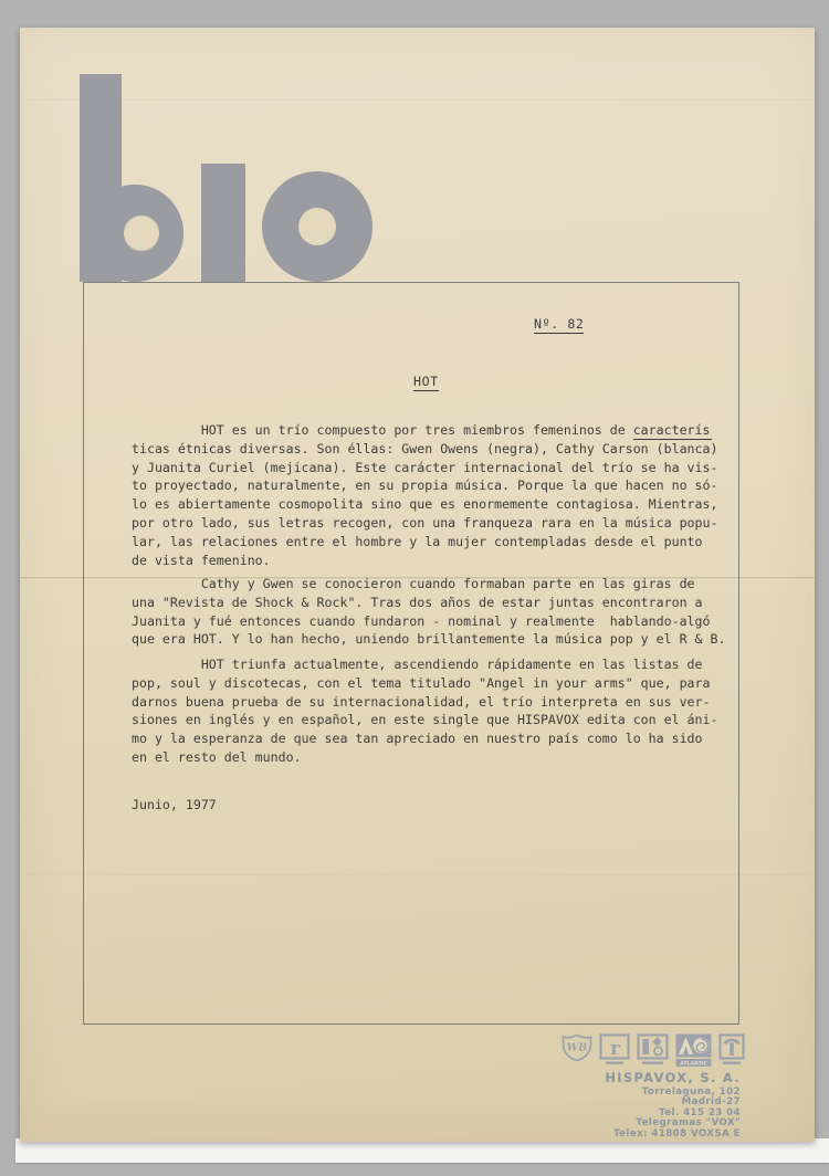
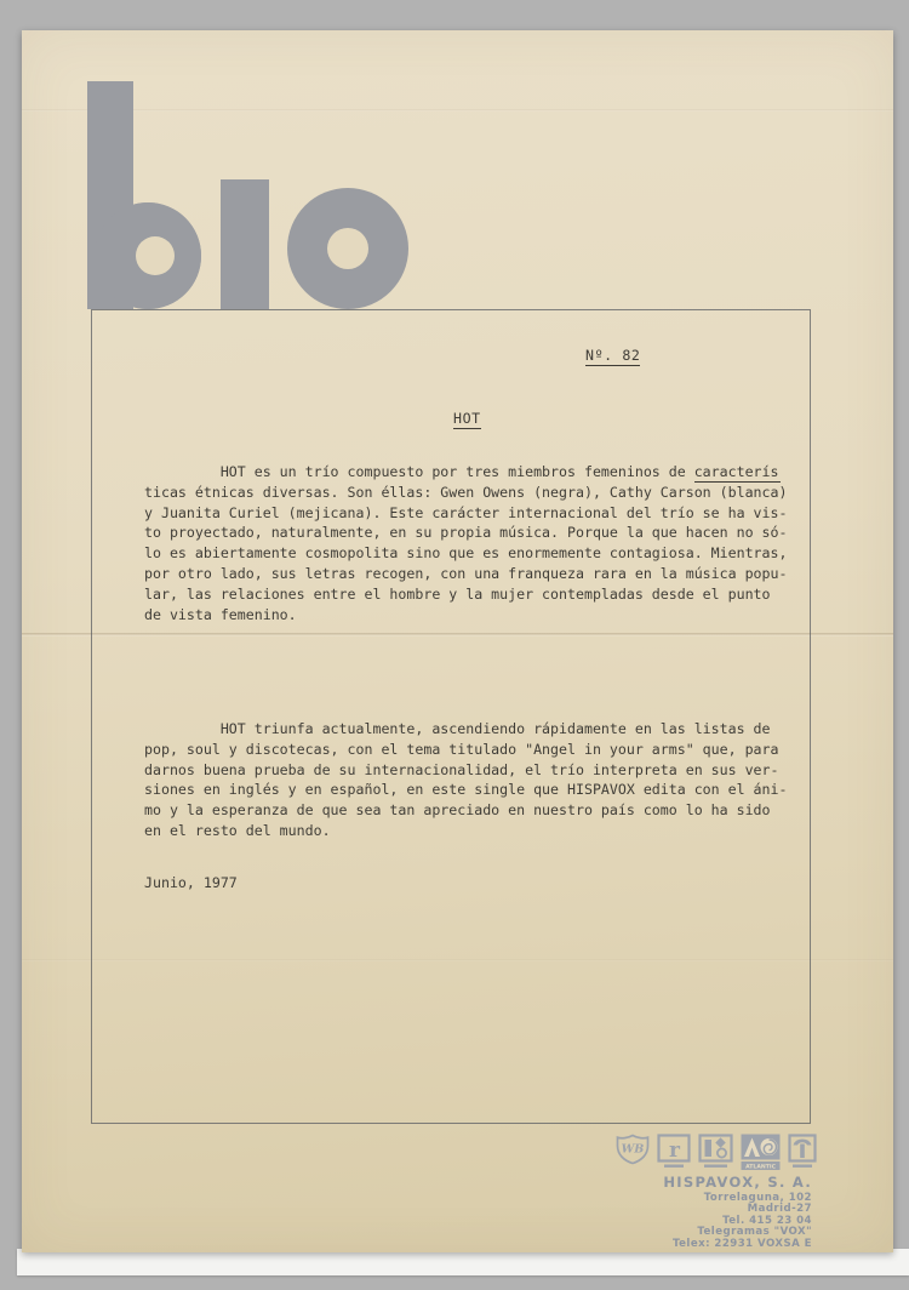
  Nº. 82
  HOT
  HOT es un trío compuesto por tres miembros femeninos de caracterís
  ticas étnicas diversas. Son éllas: Gwen Owens (negra), Cathy Carson (blanca)
  y Juanita Curiel (mejicana). Este carácter internacional del trío se ha vis-
  to proyectado, naturalmente, en su propia música. Porque la que hacen no só-
  lo es abiertamente cosmopolita sino que es enormemente contagiosa. Mientras,
  por otro lado, sus letras recogen, con una franqueza rara en la música popu-
  lar, las relaciones entre el hombre y la mujer contempladas desde el punto
  de vista femenino.
- Cathy y Gwen se conocieron cuando formaban parte en las giras de
- una "Revista de Shock & Rock". Tras dos años de estar juntas encontraron a
- Juanita y fué entonces cuando fundaron - nominal y realmente hablando-algó
- que era HOT. Y lo han hecho, uniendo brillantemente la música pop y el R & B.
  HOT triunfa actualmente, ascendiendo rápidamente en las listas de
  pop, soul y discotecas, con el tema titulado "Angel in your arms" que, para
  darnos buena prueba de su internacionalidad, el trío interpreta en sus ver-
  siones en inglés y en español, en este single que HISPAVOX edita con el áni-
  mo y la esperanza de que sea tan apreciado en nuestro país como lo ha sido
  en el resto del mundo.
  Junio, 1977
  WB
  r
  HISPAVOX, S. A.
  Torrelaguna, 102
  Madrid-27
  Tel. 415 23 04
  Telegramas "VOX"
- Telex: 41808 VOXSA E
+ Telex: 22931 VOXSA E
